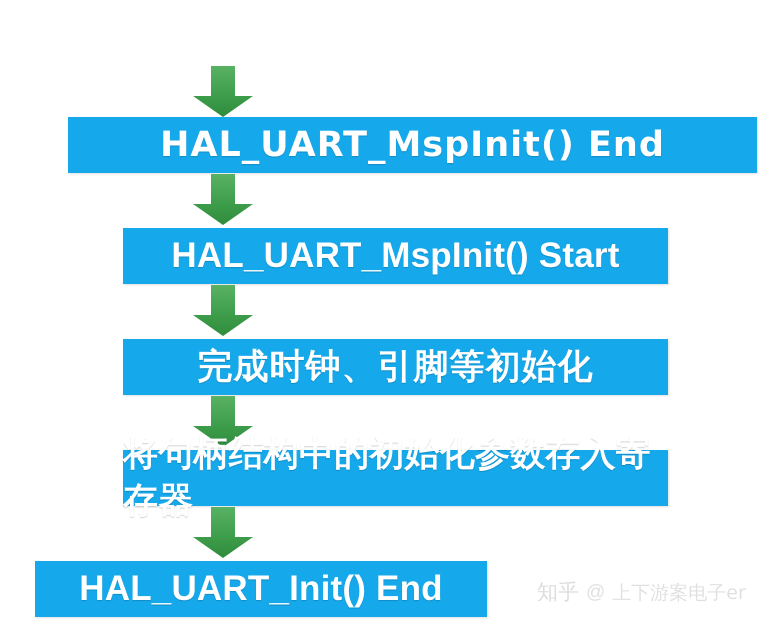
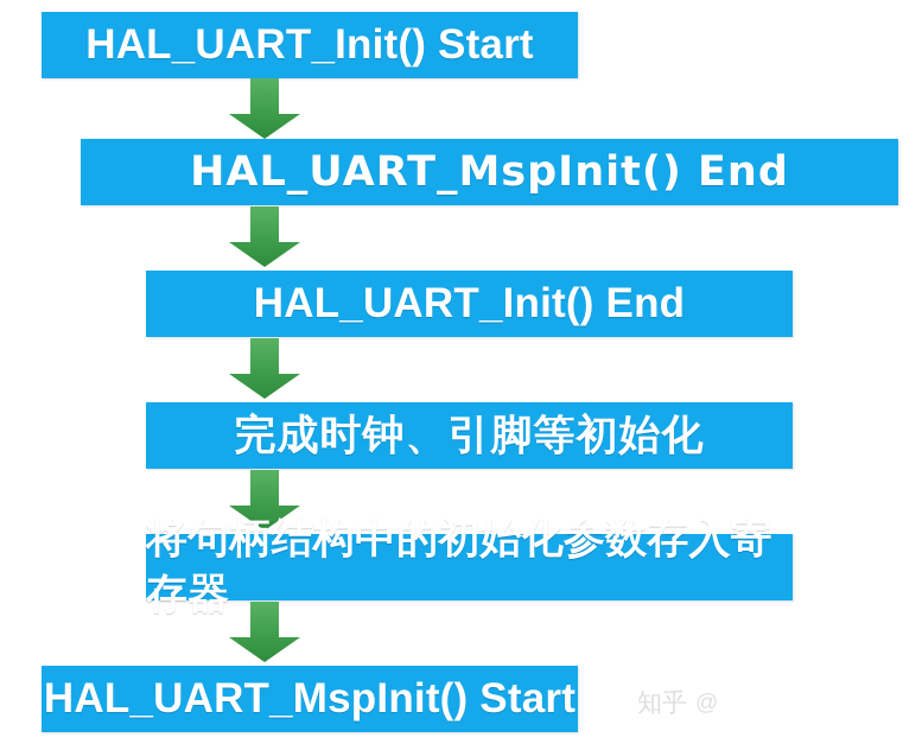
+ HAL_UART_Init() Start
  HAL_UART_MspInit() End
- HAL_UART_MspInit() Start
+ HAL_UART_Init() End
  完成时钟、引脚等初始化
  将句柄结构中的初始化参数存入寄存器
- HAL_UART_Init() End
+ HAL_UART_MspInit() Start
  知乎
  @
- 上下游案电子er
